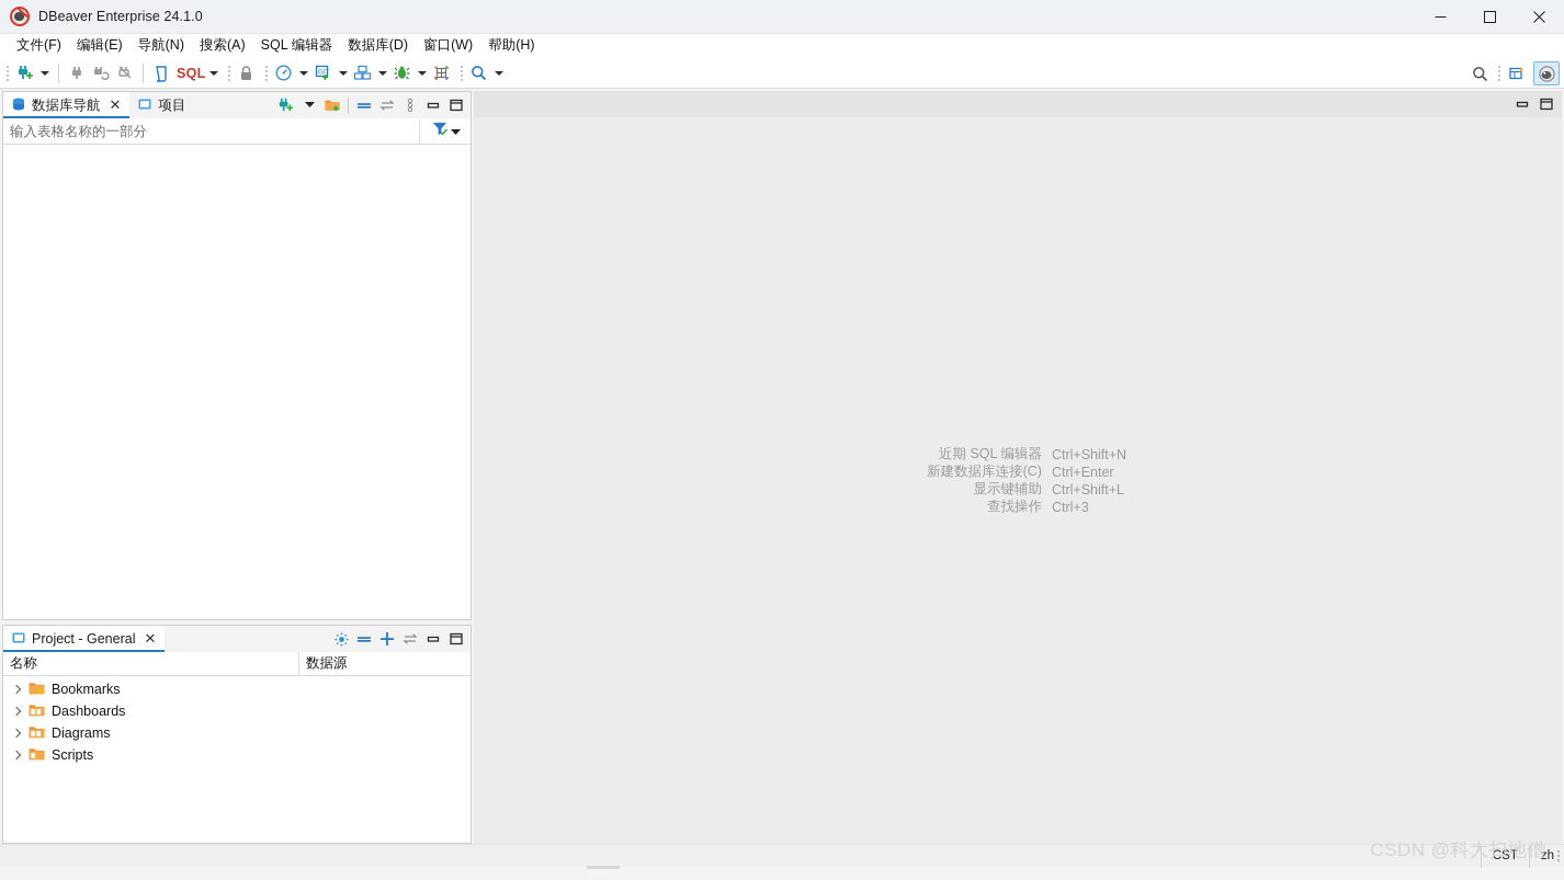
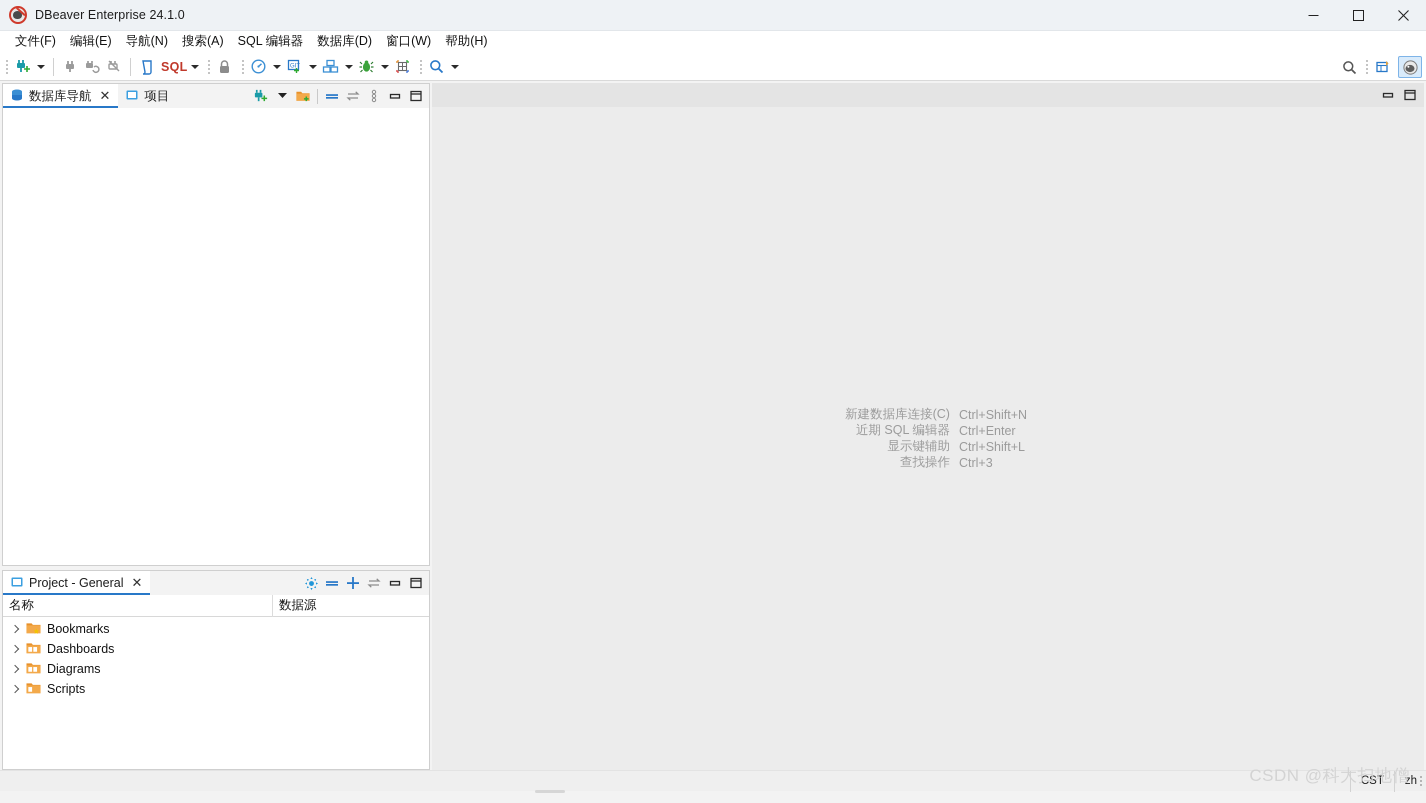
  DBeaver Enterprise 24.1.0
  文件(F)
  编辑(E)
  导航(N)
  搜索(A)
  SQL 编辑器
  数据库(D)
  窗口(W)
  帮助(H)
  SQL
  数据库导航
  ✕
  项目
- 输入表格名称的一部分
  Project - General
  ✕
  名称
  数据源
  Bookmarks
  Dashboards
  Diagrams
  Scripts
- 近期 SQL 编辑器
+ 新建数据库连接(C)
  Ctrl+Shift+N
- 新建数据库连接(C)
+ 近期 SQL 编辑器
  Ctrl+Enter
  显示键辅助
  Ctrl+Shift+L
  查找操作
  Ctrl+3
  CST
  zh
  CSDN @科大扫地僧
